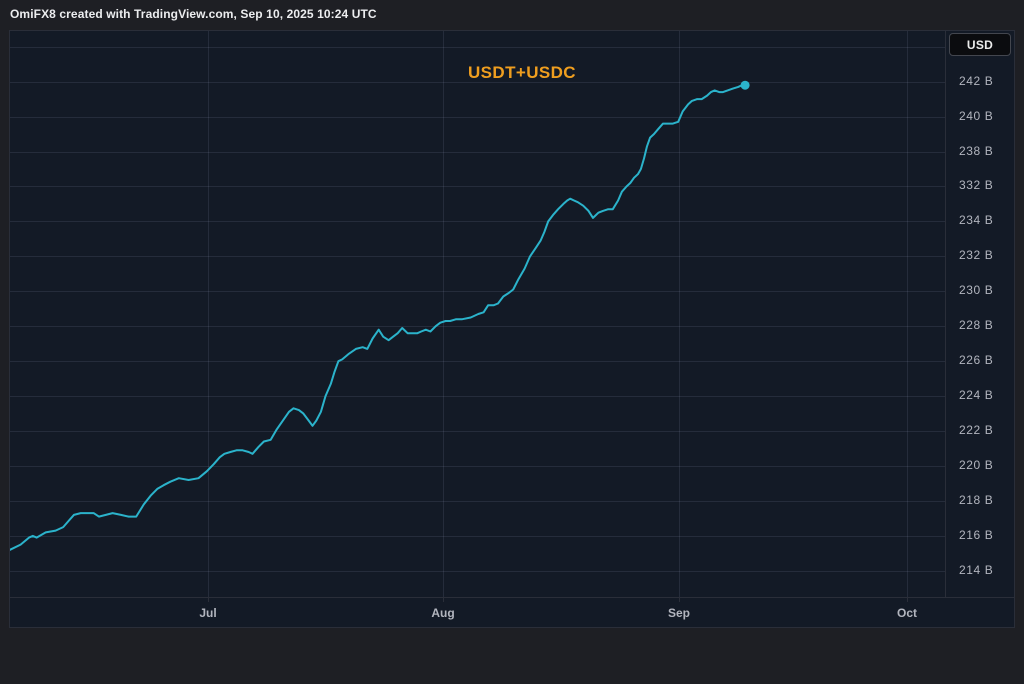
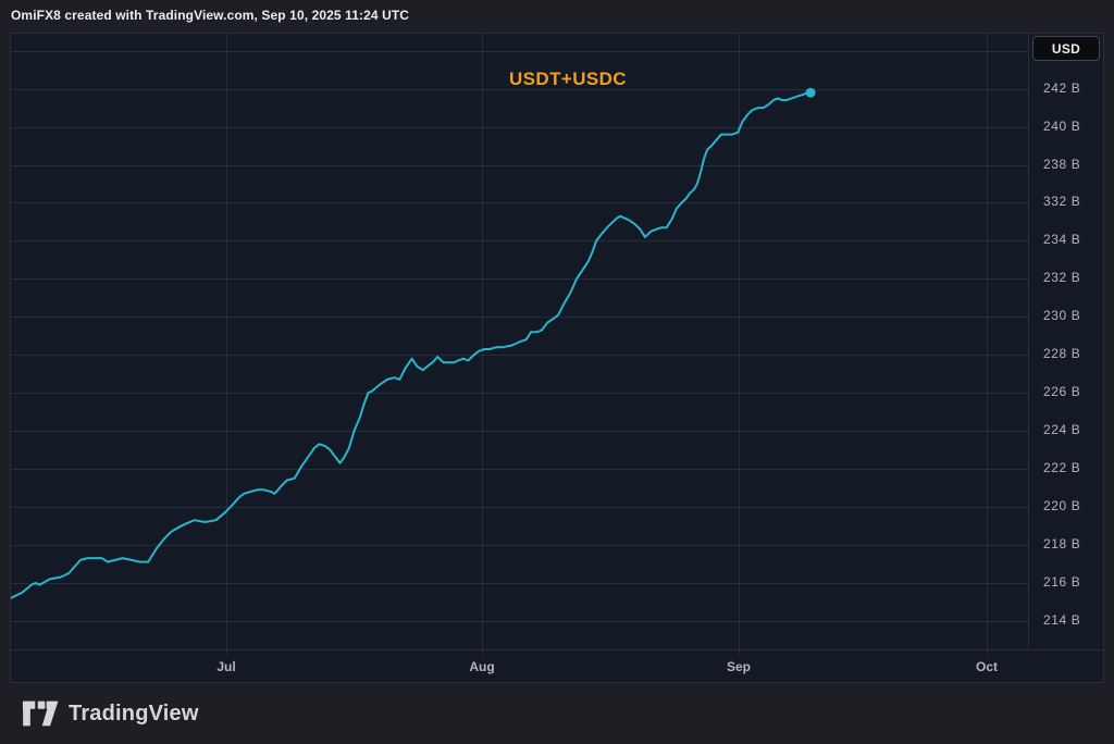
- OmiFX8 created with TradingView.com, Sep 10, 2025 10:24 UTC
+ OmiFX8 created with TradingView.com, Sep 10, 2025 11:24 UTC
  USDT+USDC
  242 B
  240 B
  238 B
  332 B
  234 B
  232 B
  230 B
  228 B
  226 B
  224 B
  222 B
  220 B
  218 B
  216 B
  214 B
  Jul
  Aug
  Sep
  Oct
  USD
+ TradingView
